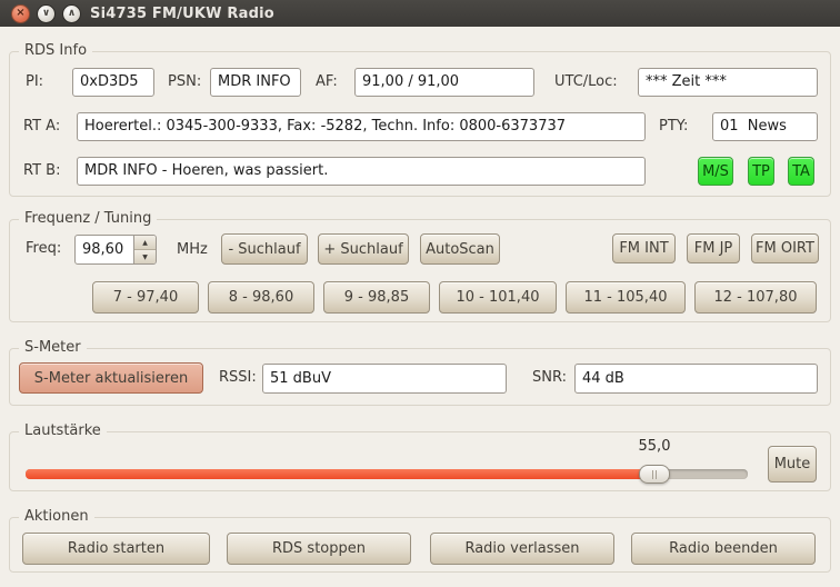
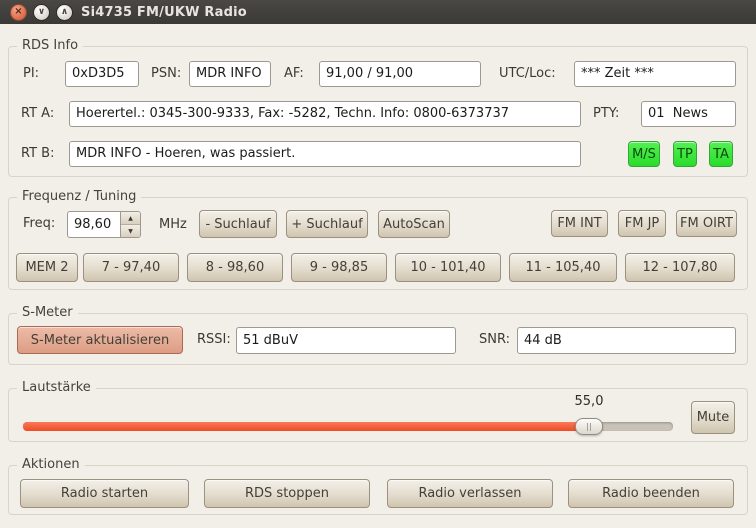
  ×
  ∨
  ∧
  Si4735 FM/UKW Radio
  RDS Info
  PI:
  0xD3D5
  PSN:
  MDR INFO
  AF:
  91,00 / 91,00
  UTC/Loc:
  *** Zeit ***
  RT A:
  Hoerertel.: 0345-300-9333, Fax: -5282, Techn. Info: 0800-6373737
  PTY:
  01 News
  RT B:
  MDR INFO - Hoeren, was passiert.
  M/S
  TP
  TA
  Frequenz / Tuning
  Freq:
  98,60
  MHz
  - Suchlauf
  + Suchlauf
  AutoScan
  FM INT
  FM JP
  FM OIRT
+ MEM 2
  7 - 97,40
  8 - 98,60
  9 - 98,85
  10 - 101,40
  11 - 105,40
  12 - 107,80
  S-Meter
  S-Meter aktualisieren
  RSSI:
  51 dBuV
  SNR:
  44 dB
  Lautstärke
  55,0
  Mute
  Aktionen
  Radio starten
  RDS stoppen
  Radio verlassen
  Radio beenden
